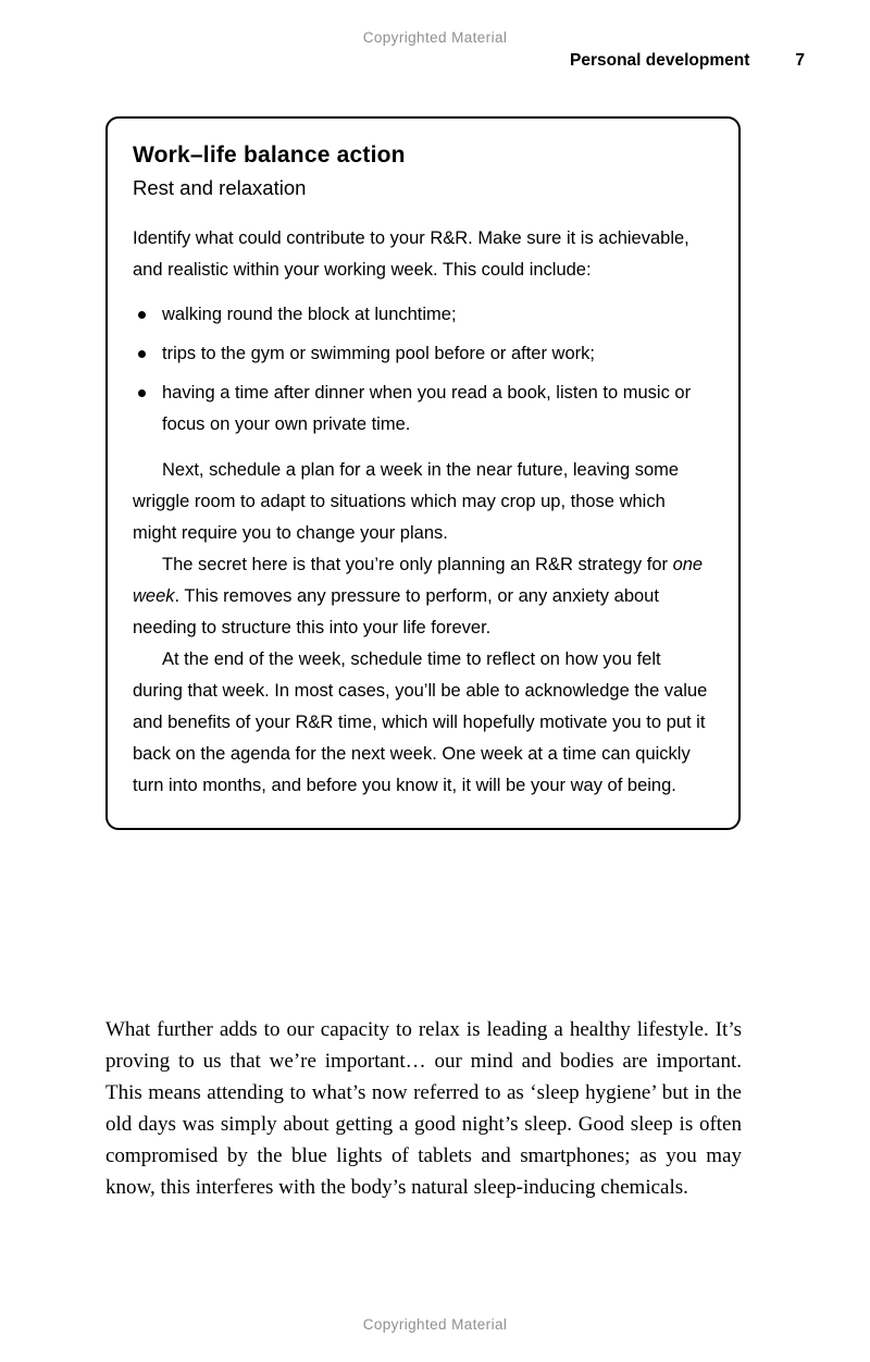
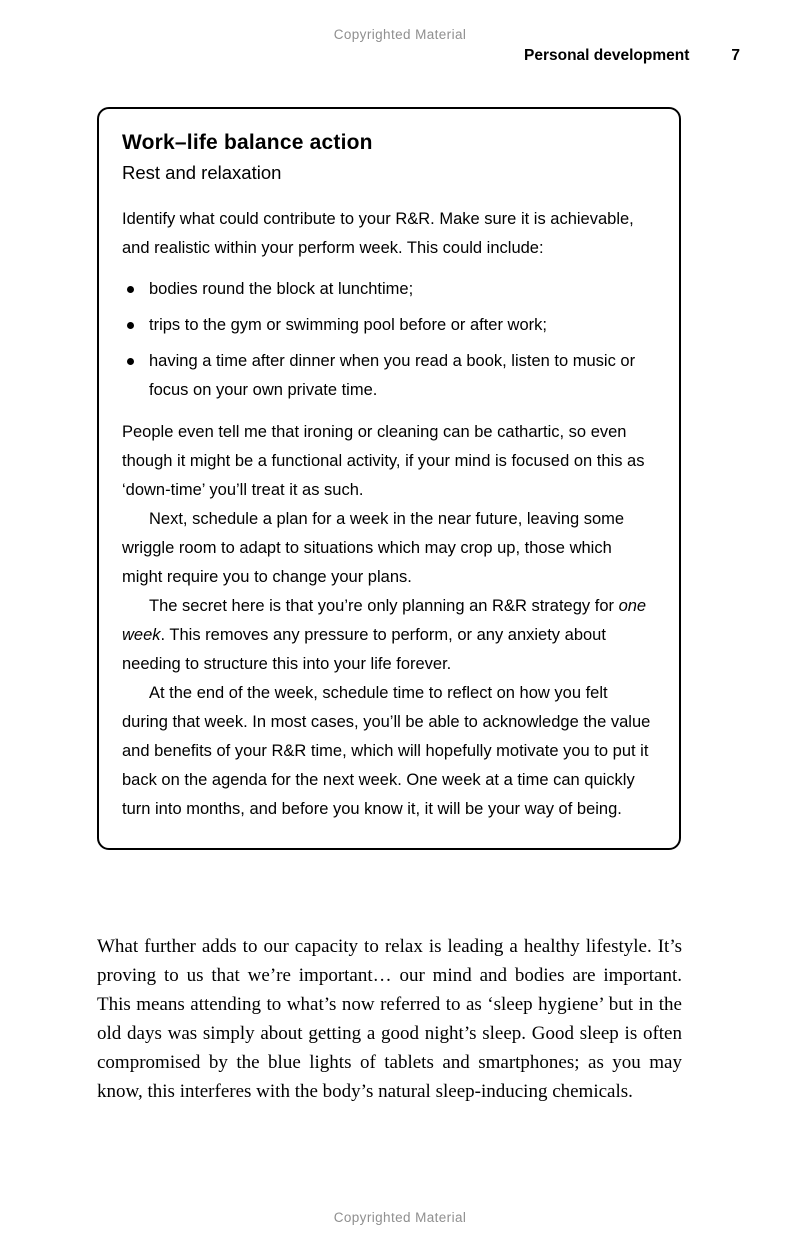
  Copyrighted Material
  Personal development
  7
  Work–life balance action
  Rest and relaxation
- Identify what could contribute to your R&R. Make sure it is achievable, and realistic within your working week. This could include:
+ Identify what could contribute to your R&R. Make sure it is achievable, and realistic within your perform week. This could include:
- walking round the block at lunchtime;
+ bodies round the block at lunchtime;
  trips to the gym or swimming pool before or after work;
  having a time after dinner when you read a book, listen to music or focus on your own private time.
+ People even tell me that ironing or cleaning can be cathartic, so even though it might be a functional activity, if your mind is focused on this as ‘down-time’ you’ll treat it as such.
  Next, schedule a plan for a week in the near future, leaving some wriggle room to adapt to situations which may crop up, those which might require you to change your plans.
  The secret here is that you’re only planning an R&R strategy for one week. This removes any pressure to perform, or any anxiety about needing to structure this into your life forever.
  At the end of the week, schedule time to reflect on how you felt during that week. In most cases, you’ll be able to acknowledge the value and benefits of your R&R time, which will hopefully motivate you to put it back on the agenda for the next week. One week at a time can quickly turn into months, and before you know it, it will be your way of being.
  What further adds to our capacity to relax is leading a healthy lifestyle. It’s proving to us that we’re important… our mind and bodies are important. This means attending to what’s now referred to as ‘sleep hygiene’ but in the old days was simply about getting a good night’s sleep. Good sleep is often compromised by the blue lights of tablets and smartphones; as you may know, this interferes with the body’s natural sleep-inducing chemicals.
  Copyrighted Material
